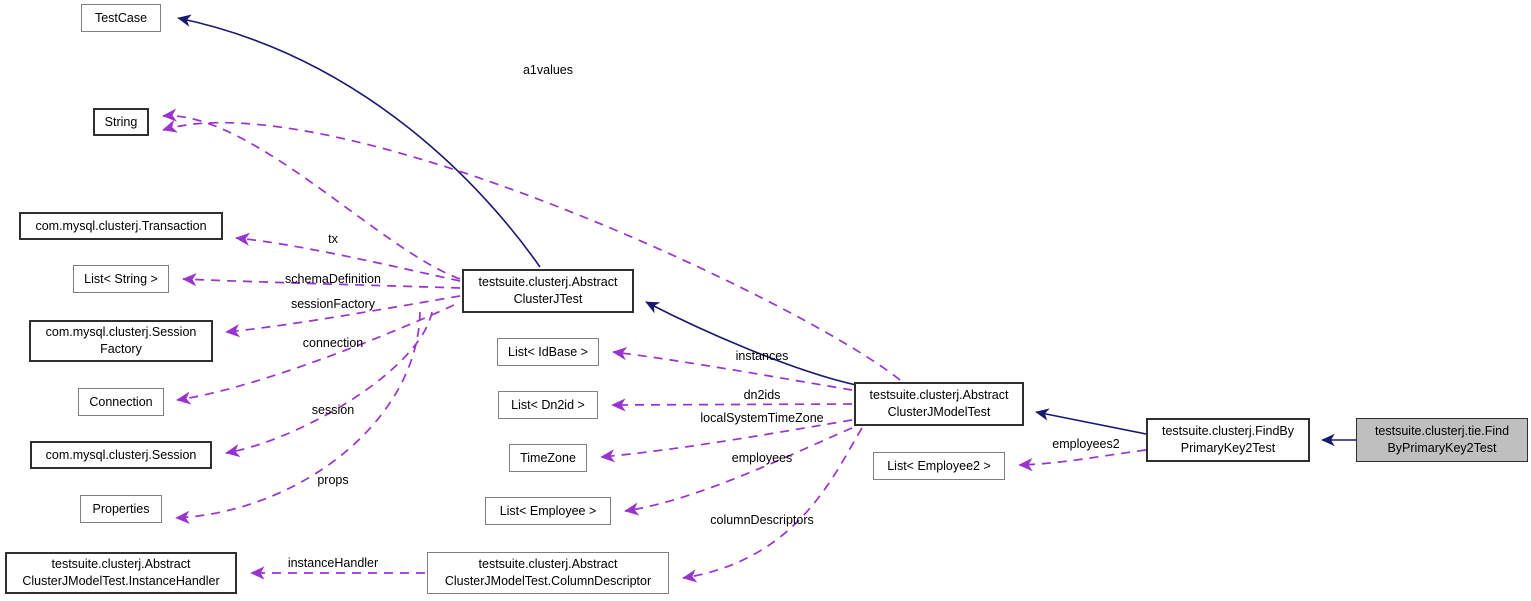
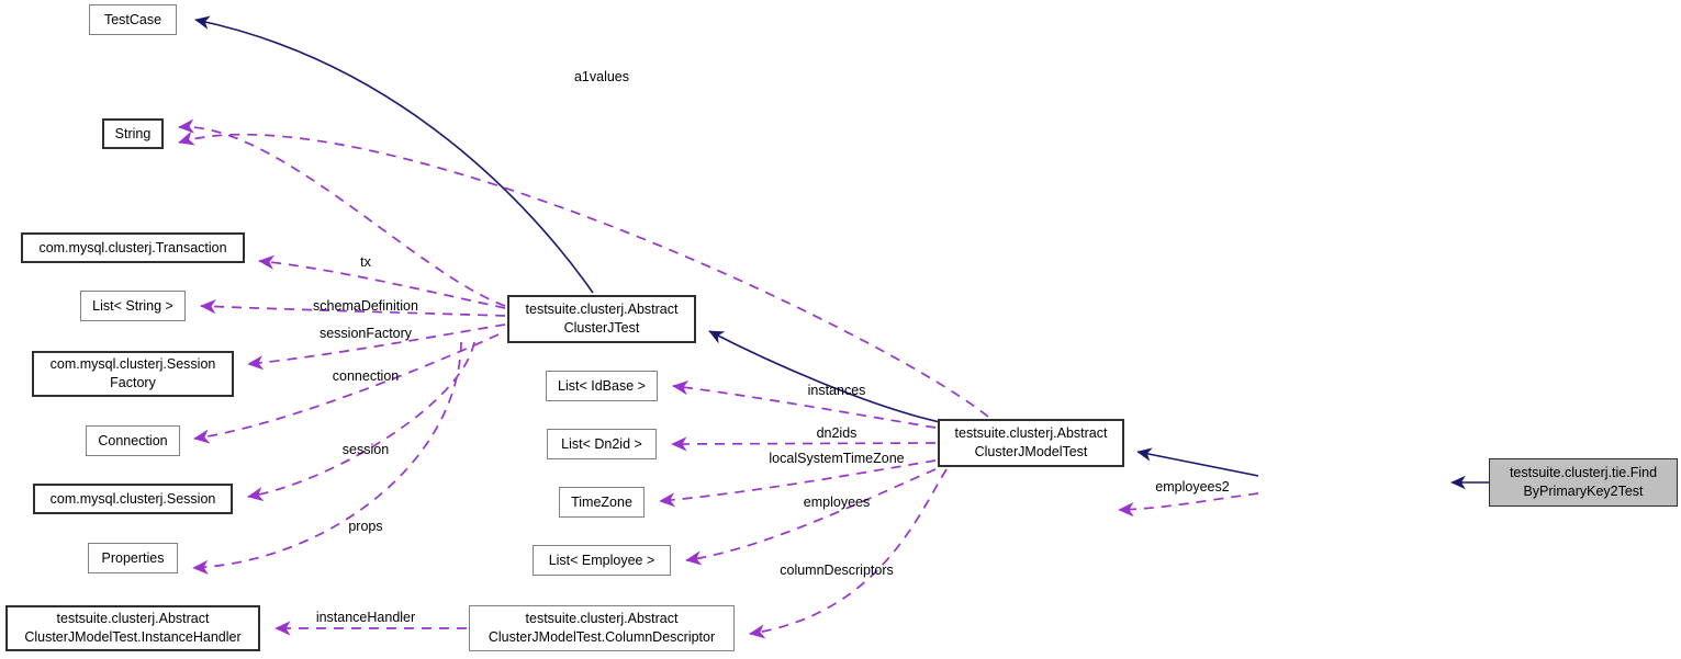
  TestCase
  String
  com.mysql.clusterj.Transaction
  List< String >
  com.mysql.clusterj.Session
  Factory
  Connection
  com.mysql.clusterj.Session
  Properties
  testsuite.clusterj.Abstract
  ClusterJModelTest.InstanceHandler
  testsuite.clusterj.Abstract
  ClusterJTest
  List< IdBase >
  List< Dn2id >
  TimeZone
  List< Employee >
  testsuite.clusterj.Abstract
  ClusterJModelTest.ColumnDescriptor
  testsuite.clusterj.Abstract
  ClusterJModelTest
- List< Employee2 >
- testsuite.clusterj.FindBy
- PrimaryKey2Test
  testsuite.clusterj.tie.Find
  ByPrimaryKey2Test
  a1values
  tx
  schemaDefinition
  sessionFactory
  connection
  session
  props
  instanceHandler
  instances
  dn2ids
  localSystemTimeZone
  employees
  columnDescriptors
  employees2
